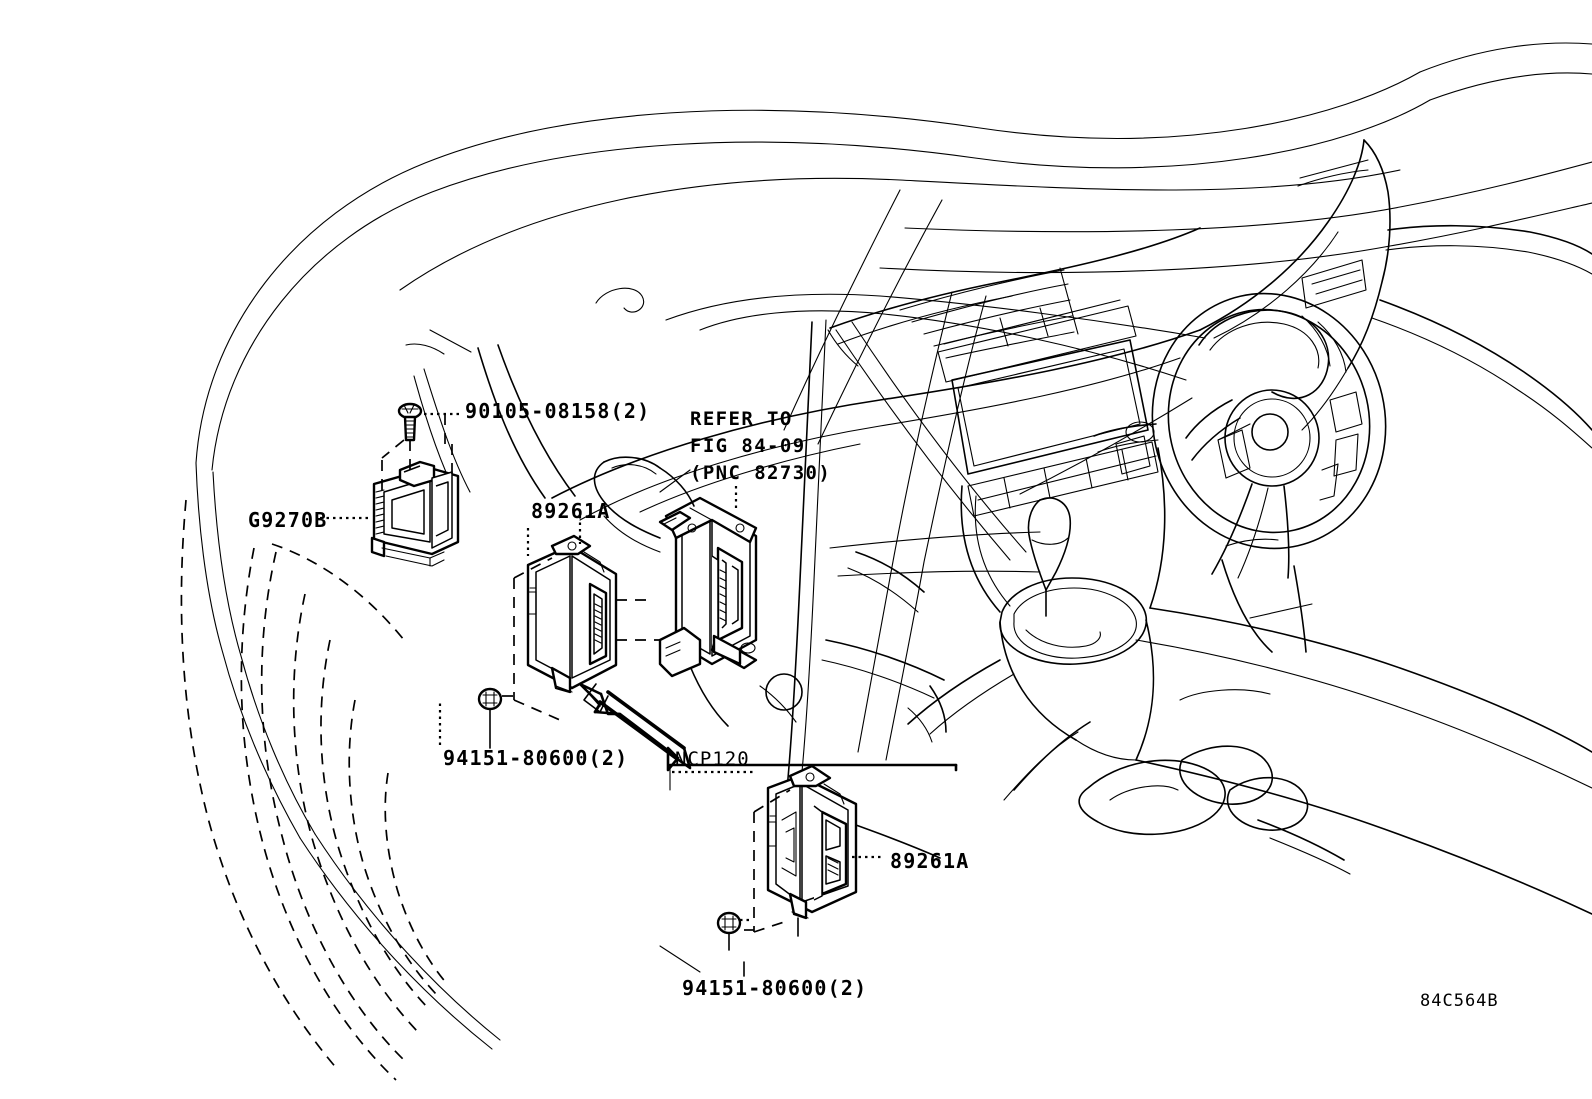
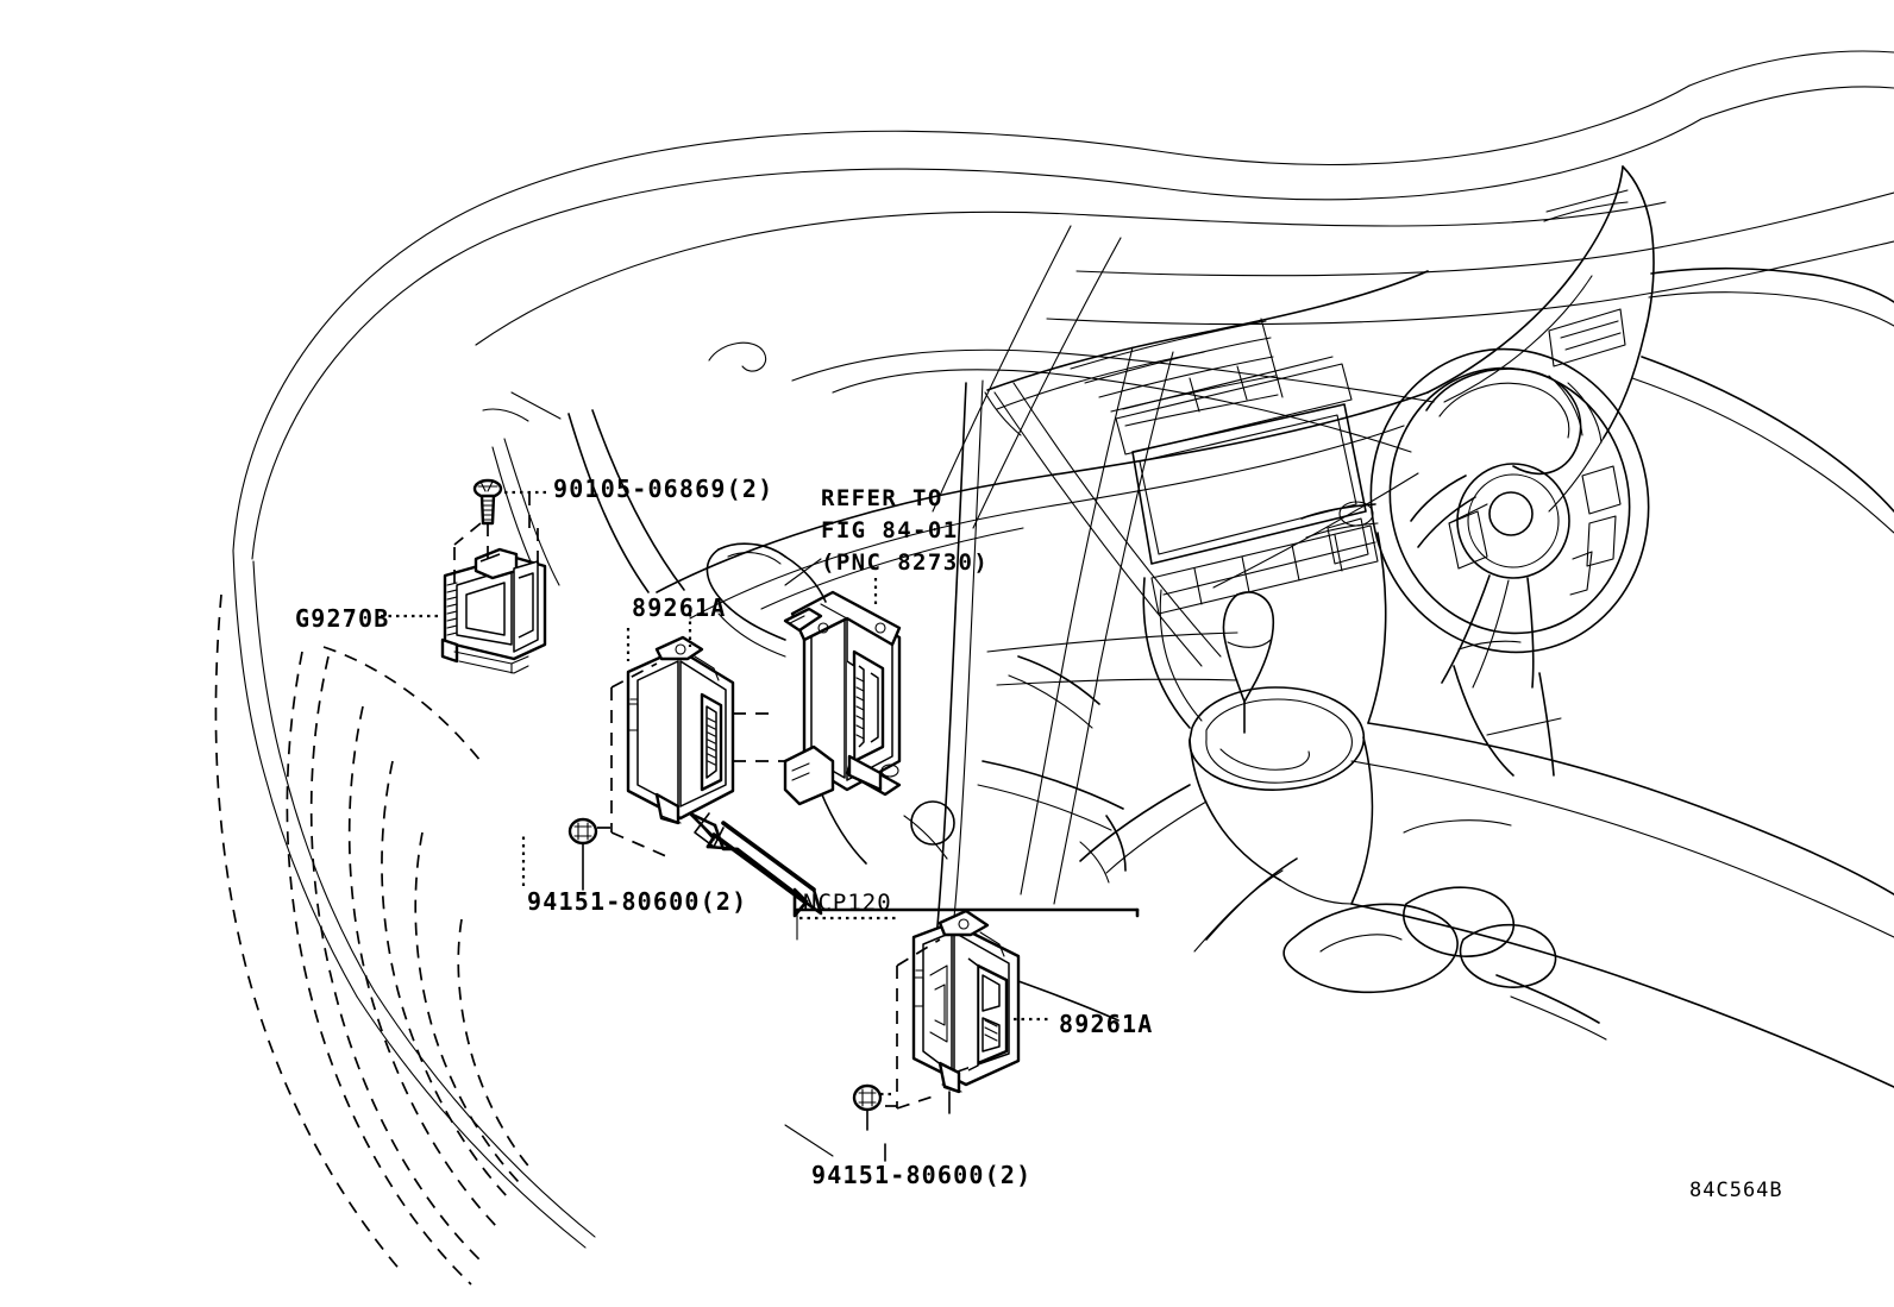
- 90105-08158(2)
+ 90105-06869(2)
  REFER TO
- FIG 84-09
+ FIG 84-01
  (PNC 82730)
  G9270B
  89261A
  94151-80600(2)
  NCP120
  89261A
  94151-80600(2)
  84C564B
